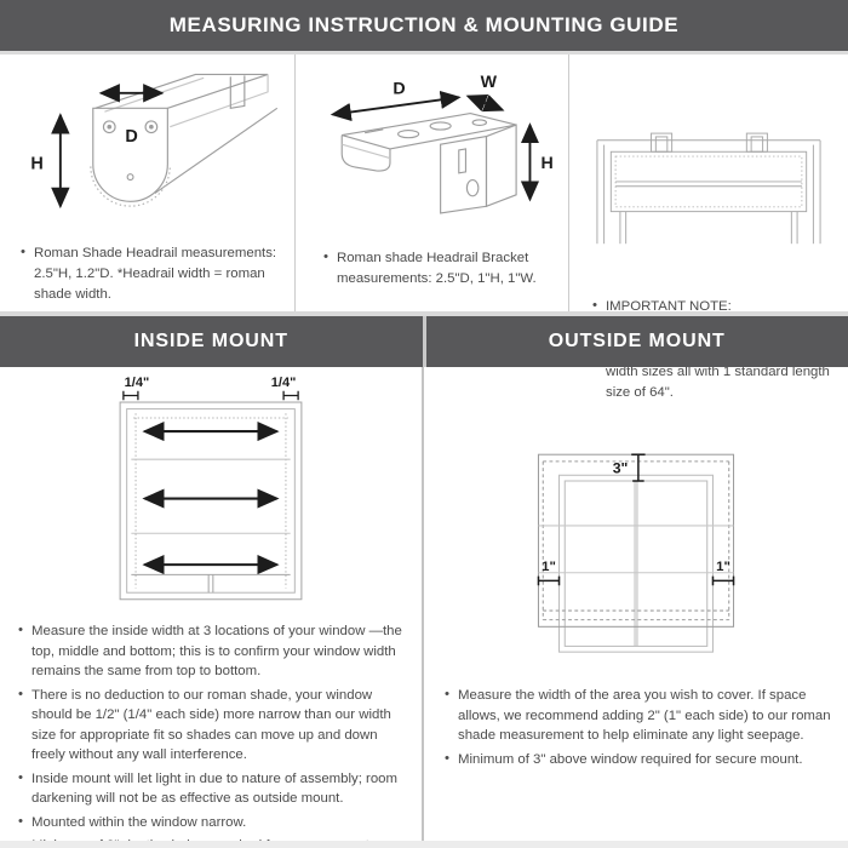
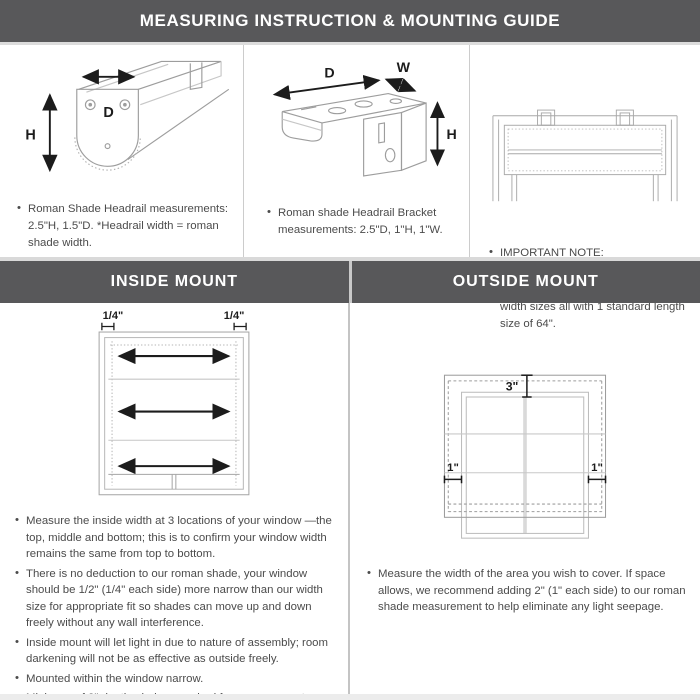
  MEASURING INSTRUCTION & MOUNTING GUIDE
  D
  H
- Roman Shade Headrail measurements: 2.5"H, 1.2"D. *Headrail width = roman shade width.
+ Roman Shade Headrail measurements: 2.5"H, 1.5"D. *Headrail width = roman shade width.
  D
  W
  H
  Roman shade Headrail Bracket measurements: 2.5"D, 1"H, 1"W.
  IMPORTANT NOTE:
  INSIDE MOUNT
  OUTSIDE MOUNT
  1/4"
  1/4"
  Measure the inside width at 3 locations of your window —the top, middle and bottom; this is to confirm your window width remains the same from top to bottom.
  There is no deduction to our roman shade, your window should be 1/2" (1/4" each side) more narrow than our width size for appropriate fit so shades can move up and down freely without any wall interference.
- Inside mount will let light in due to nature of assembly; room darkening will not be as effective as outside mount.
+ Inside mount will let light in due to nature of assembly; room darkening will not be as effective as outside freely.
  Mounted within the window narrow.
  3"
  1"
  1"
  Measure the width of the area you wish to cover. If space allows, we recommend adding 2" (1" each side) to our roman shade measurement to help eliminate any light seepage.
- Minimum of 3" above window required for secure mount.
